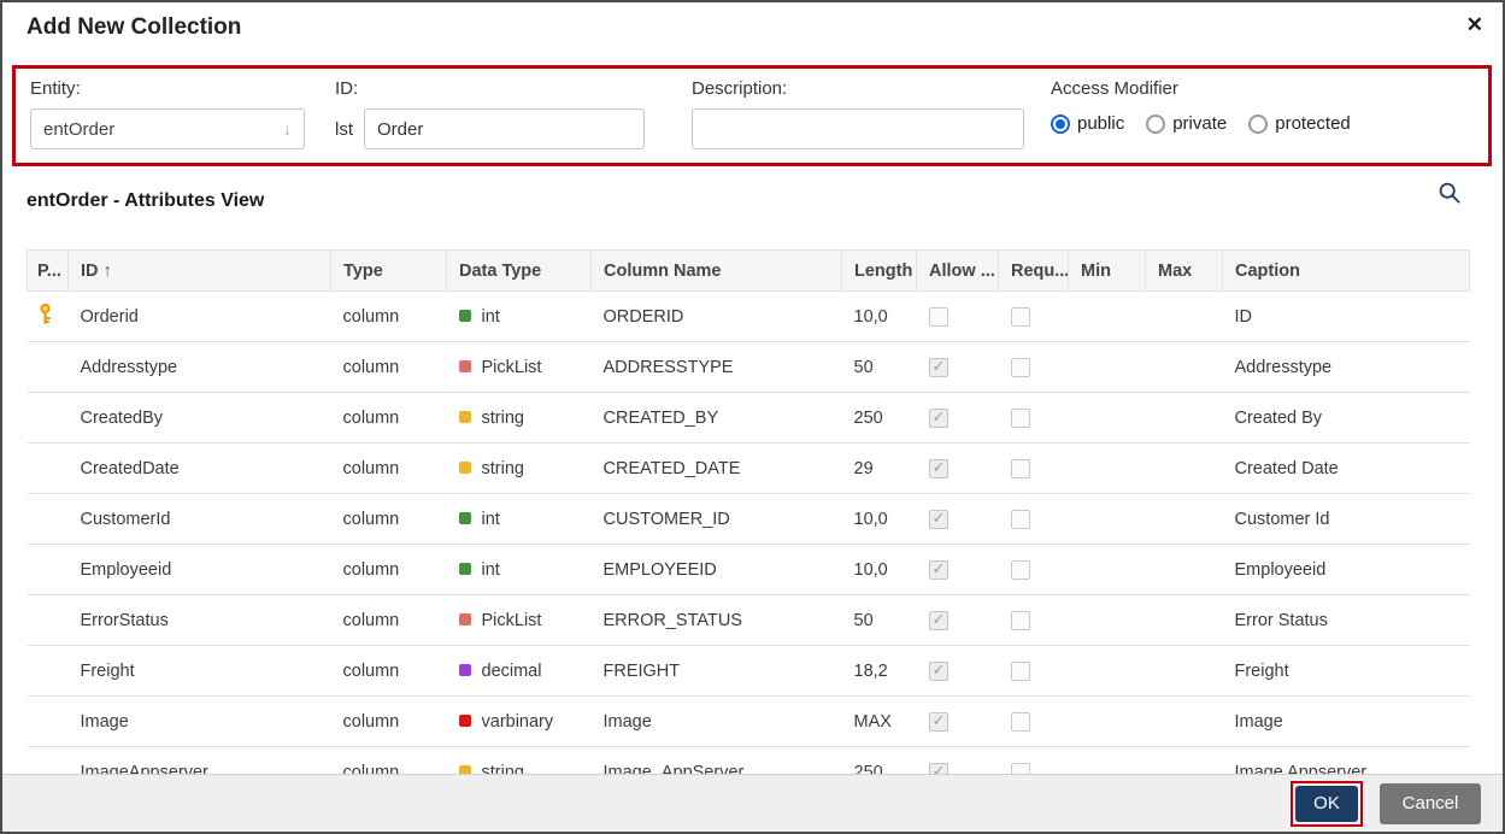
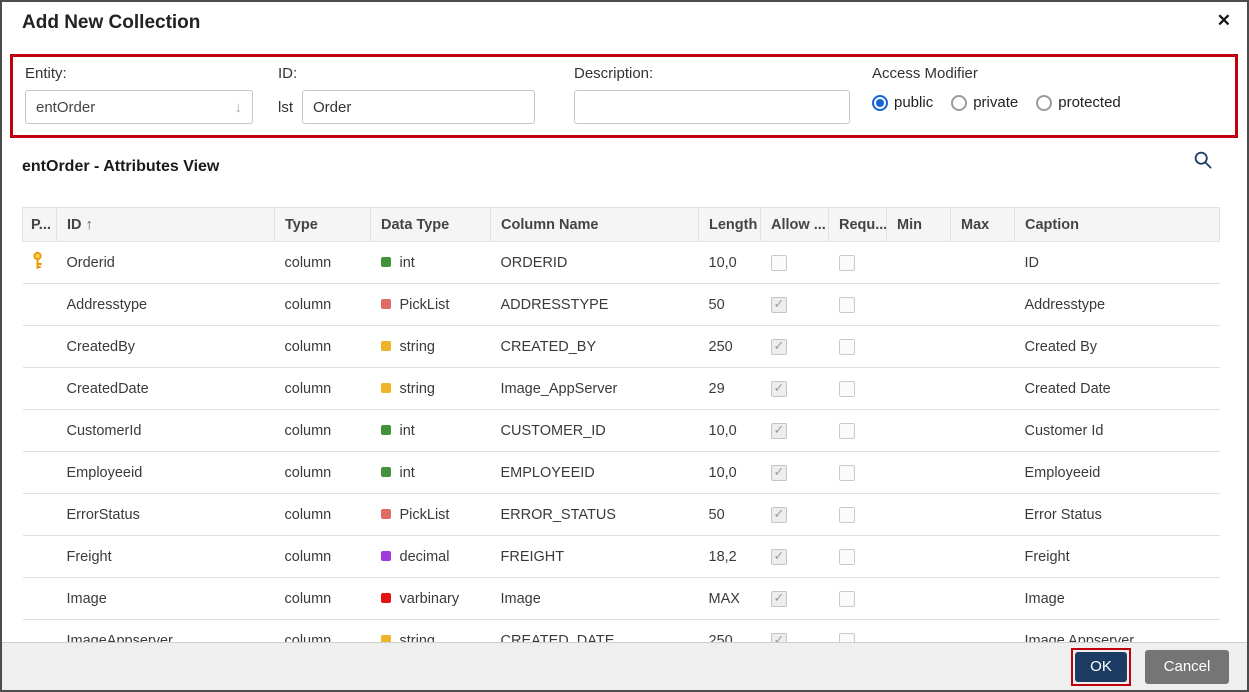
  Add New Collection
  ✕
  Entity:
  entOrder
  ↓
  ID:
  lst
  Order
  Description:
  Access Modifier
  public
  private
  protected
  entOrder - Attributes View
  P...	ID ↑	Type	Data Type	Column Name	Length	Allow ...	Requ...	Min	Max	Caption
  	Orderid	column	int	ORDERID	10,0					ID
  	Addresstype	column	PickList	ADDRESSTYPE	50					Addresstype
  	CreatedBy	column	string	CREATED_BY	250					Created By
- 	CreatedDate	column	string	CREATED_DATE	29					Created Date
+ 	CreatedDate	column	string	Image_AppServer	29					Created Date
  	CustomerId	column	int	CUSTOMER_ID	10,0					Customer Id
  	Employeeid	column	int	EMPLOYEEID	10,0					Employeeid
  	ErrorStatus	column	PickList	ERROR_STATUS	50					Error Status
  	Freight	column	decimal	FREIGHT	18,2					Freight
  	Image	column	varbinary	Image	MAX					Image
- 	ImageAppserver	column	string	Image_AppServer	250					Image Appserver
+ 	ImageAppserver	column	string	CREATED_DATE	250					Image Appserver
  OK
  Cancel
